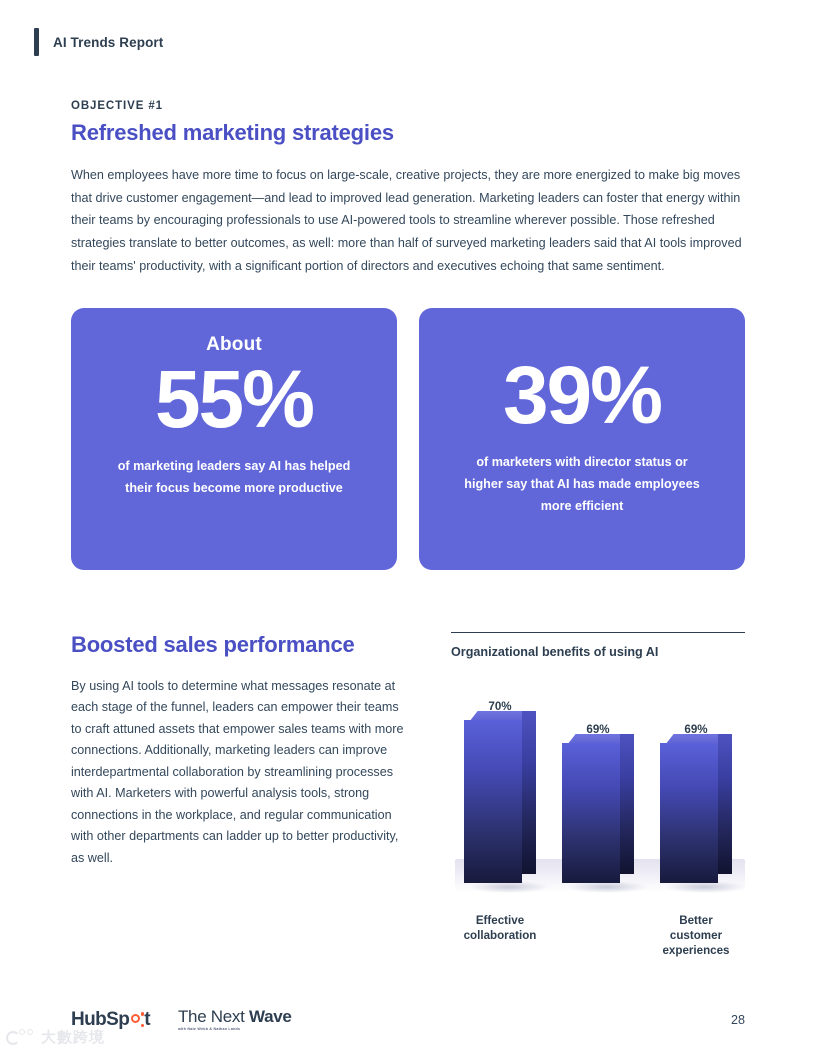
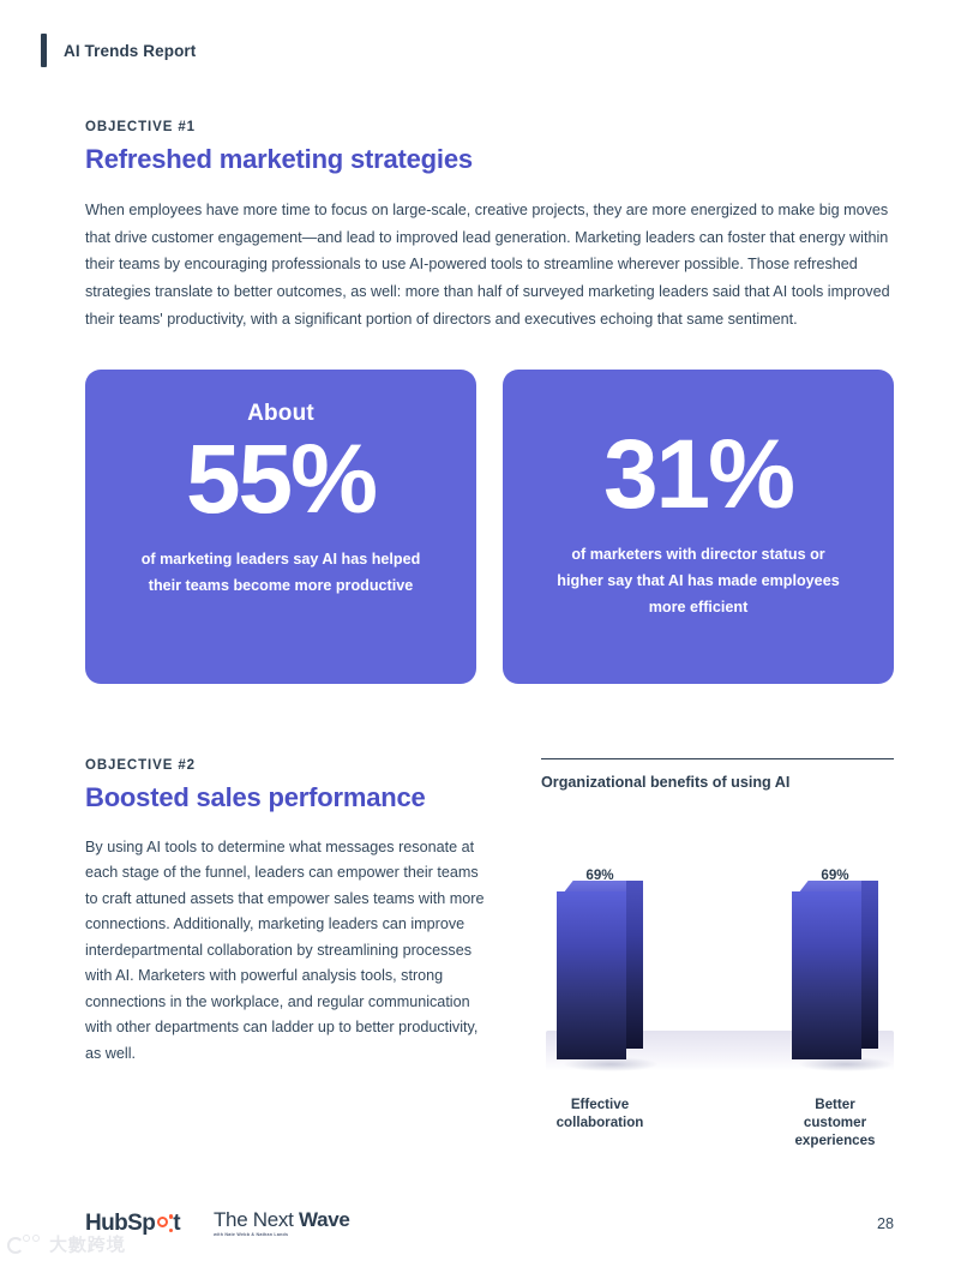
  AI Trends Report
  OBJECTIVE #1
  Refreshed marketing strategies
  When employees have more time to focus on large-scale, creative projects, they are more energized to make big moves that drive customer engagement—and lead to improved lead generation. Marketing leaders can foster that energy within their teams by encouraging professionals to use AI-powered tools to streamline wherever possible. Those refreshed strategies translate to better outcomes, as well: more than half of surveyed marketing leaders said that AI tools improved their teams' productivity, with a significant portion of directors and executives echoing that same sentiment.
  About
  55%
- of marketing leaders say AI has helped their focus become more productive
+ of marketing leaders say AI has helped their teams become more productive
- 39%
+ 31%
  of marketers with director status or higher say that AI has made employees more efficient
+ OBJECTIVE #2
  Boosted sales performance
  By using AI tools to determine what messages resonate at each stage of the funnel, leaders can empower their teams to craft attuned assets that empower sales teams with more connections. Additionally, marketing leaders can improve interdepartmental collaboration by streamlining processes with AI. Marketers with powerful analysis tools, strong connections in the workplace, and regular communication with other departments can ladder up to better productivity, as well.
  Organizational benefits of using AI
- 70%
  69%
  69%
  Effective collaboration
  Better customer experiences
  HubSp t
  The Next Wave
  28
  大數跨境
